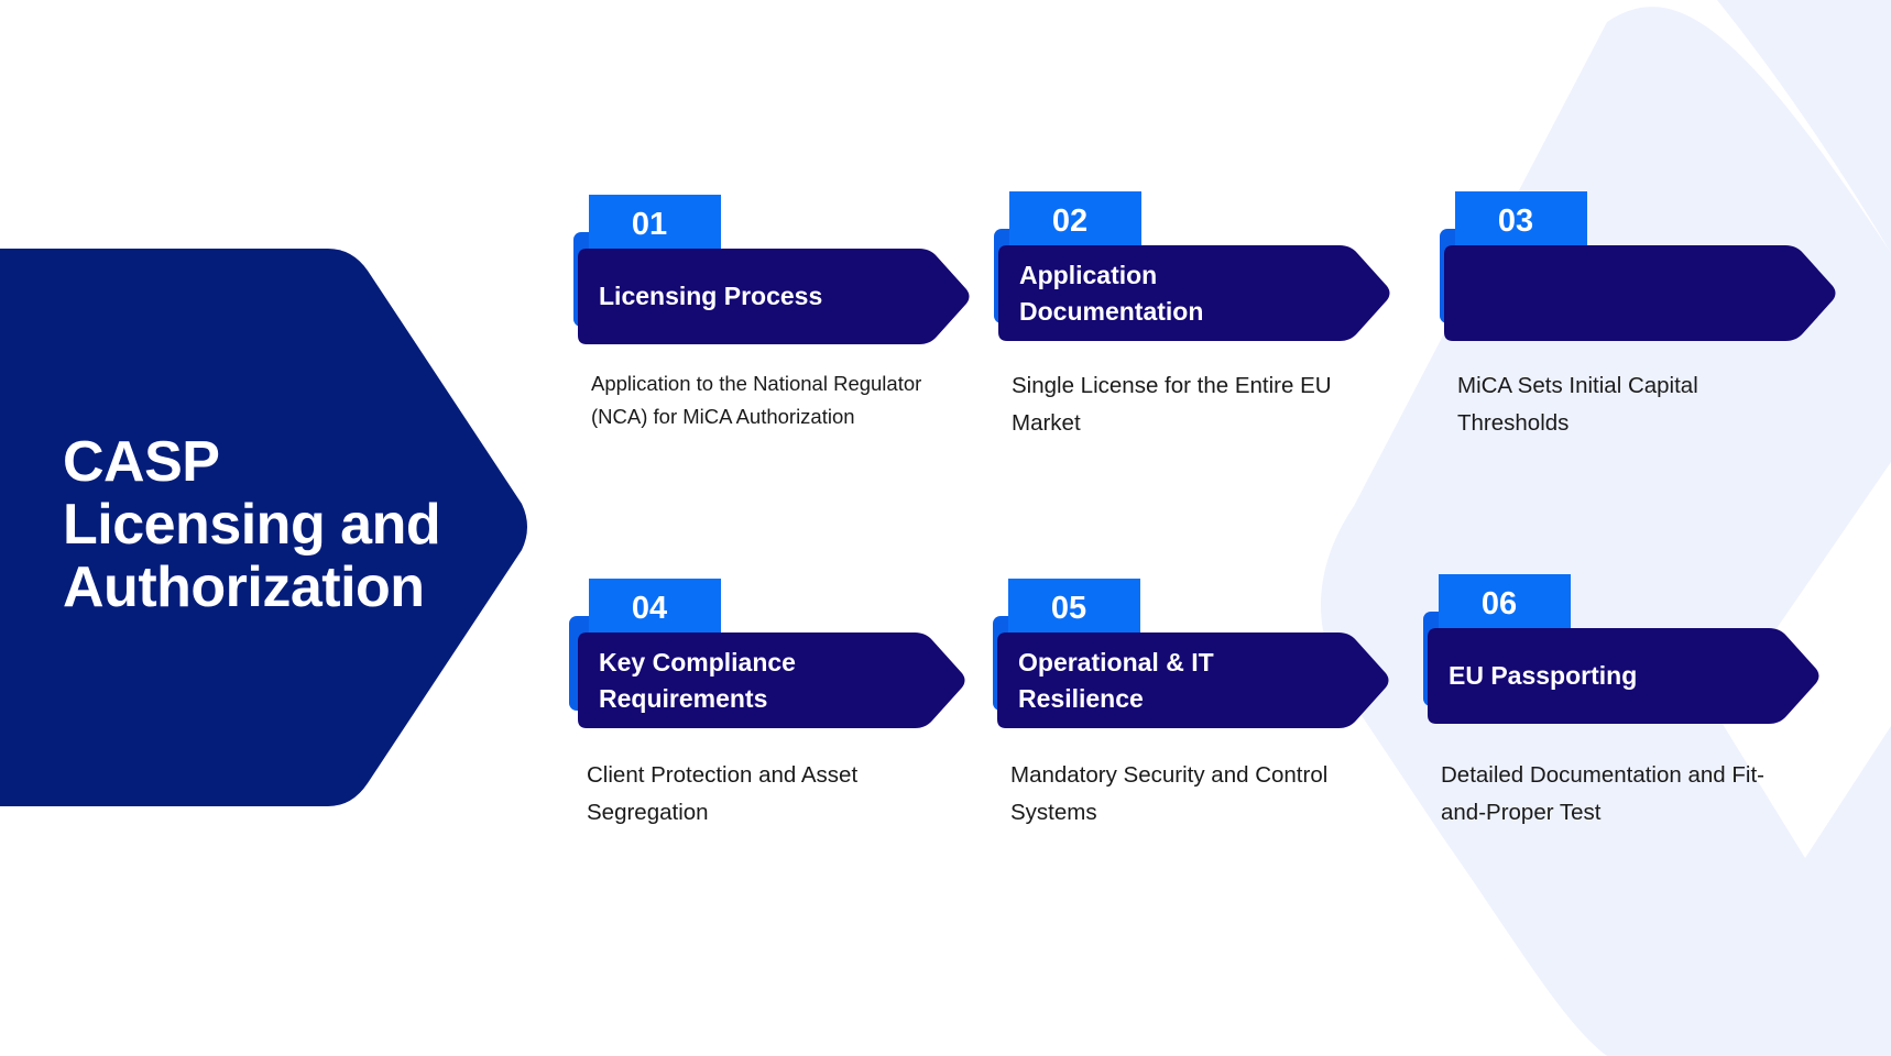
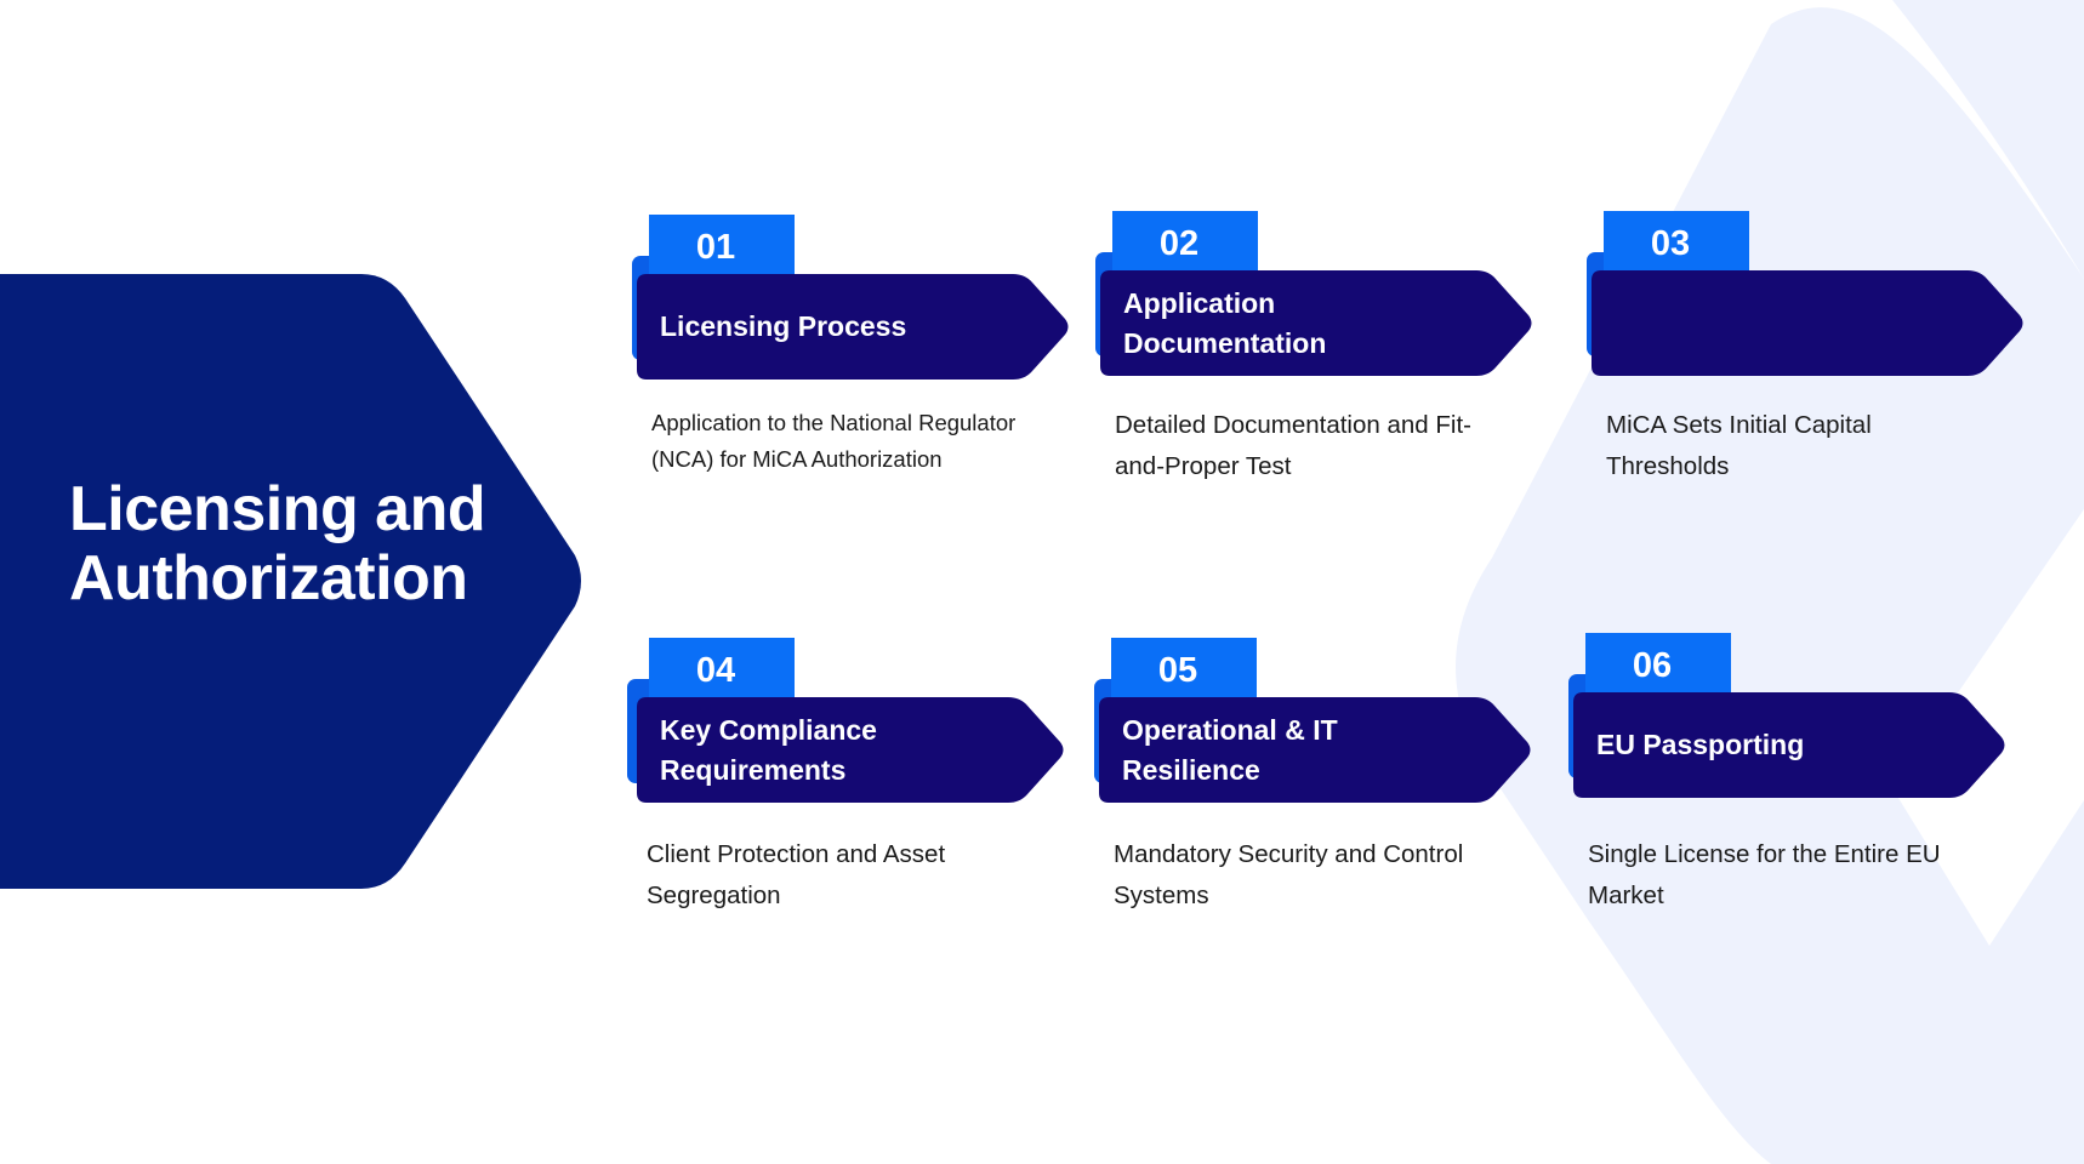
- CASP
  Licensing and
  Authorization
  01
  Licensing Process
  Application to the National Regulator (NCA) for MiCA Authorization
  02
  Application Documentation
- Single License for the Entire EU Market
+ Detailed Documentation and Fit-and-Proper Test
  03
  MiCA Sets Initial Capital Thresholds
  04
  Key Compliance Requirements
  Client Protection and Asset Segregation
  05
  Operational & IT Resilience
  Mandatory Security and Control Systems
  06
  EU Passporting
- Detailed Documentation and Fit-and-Proper Test
+ Single License for the Entire EU Market
